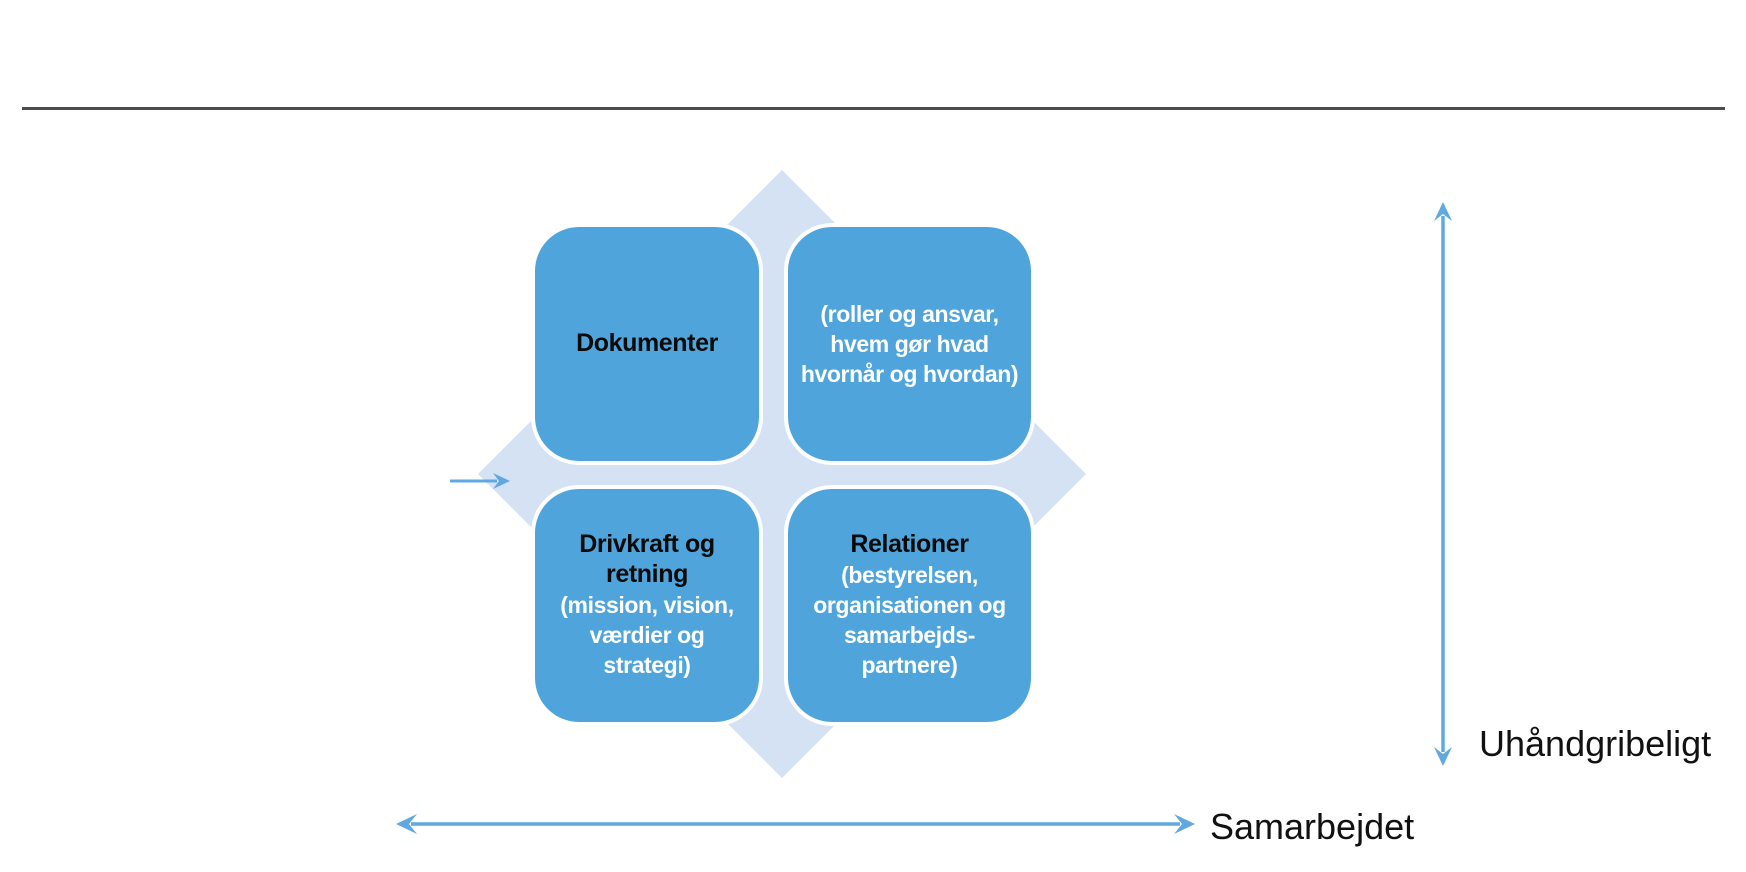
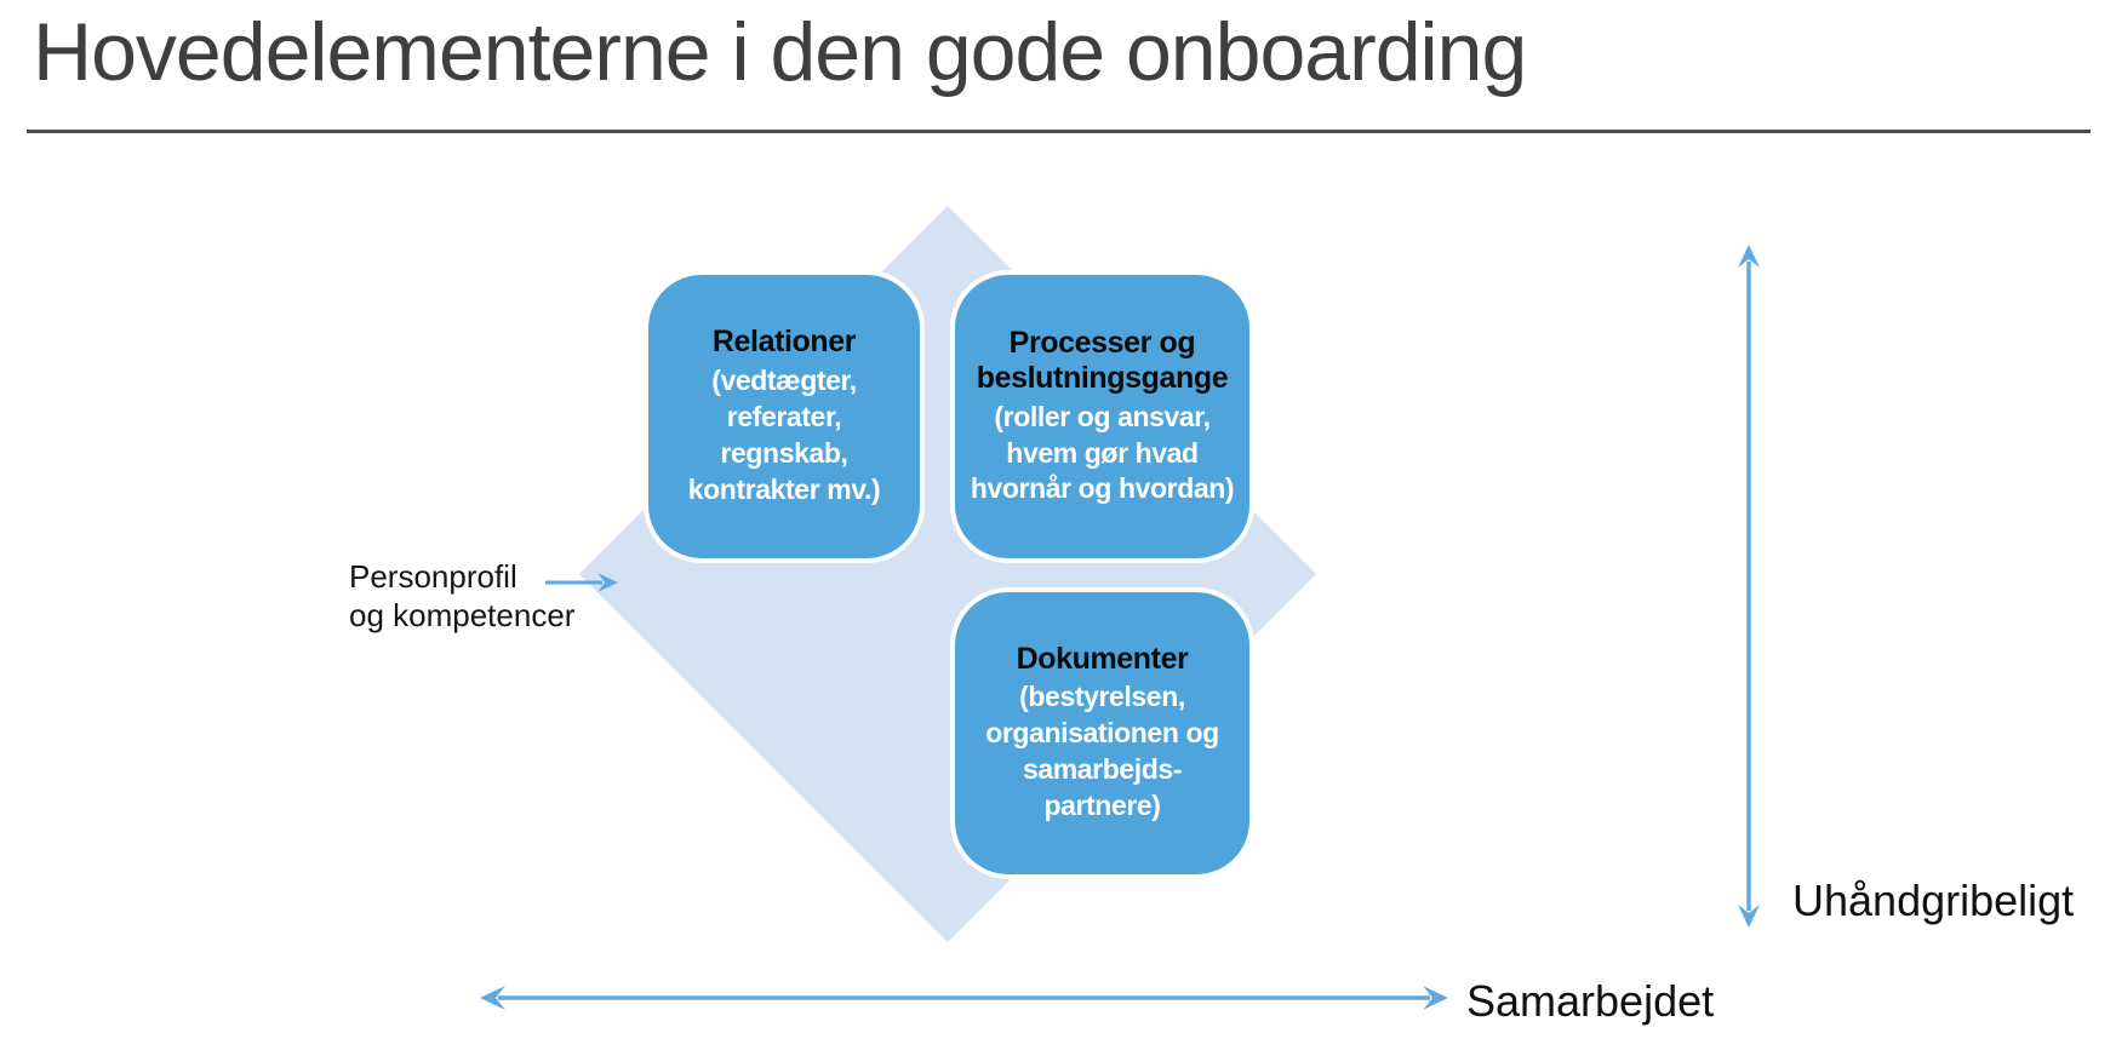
+ Hovedelementerne i den gode onboarding
- Dokumenter
+ Relationer
+ (vedtægter,
+ referater,
+ regnskab,
+ kontrakter mv.)
+ Processer og
+ beslutningsgange
  (roller og ansvar,
  hvem gør hvad
  hvornår og hvordan)
- Drivkraft og
- retning
- (mission, vision,
- værdier og
- strategi)
- Relationer
+ Dokumenter
  (bestyrelsen,
  organisationen og
  samarbejds-
  partnere)
+ Personprofil
+ og kompetencer
  Uhåndgribeligt
  Samarbejdet
